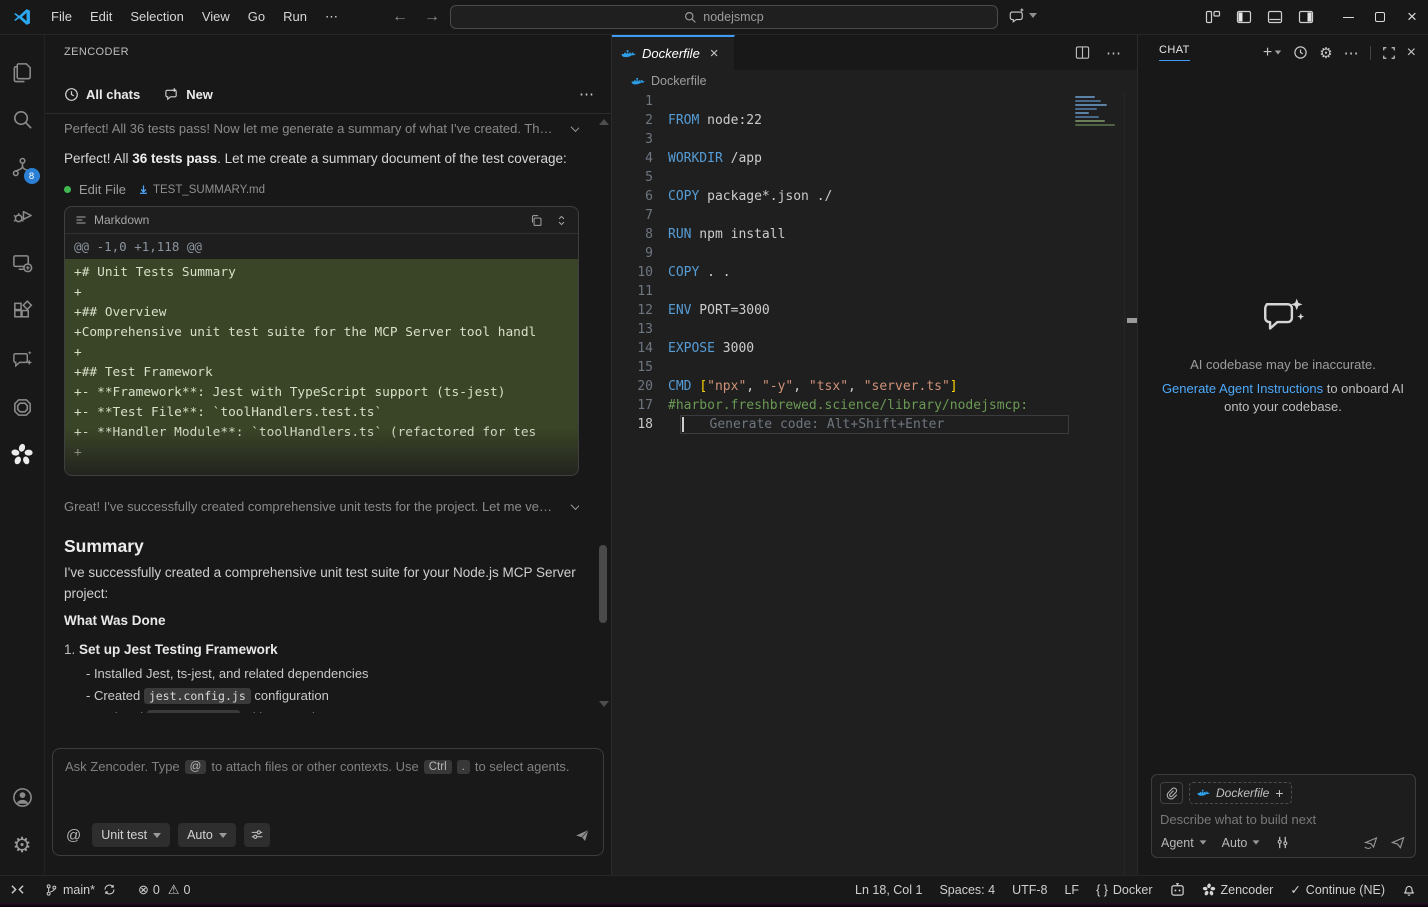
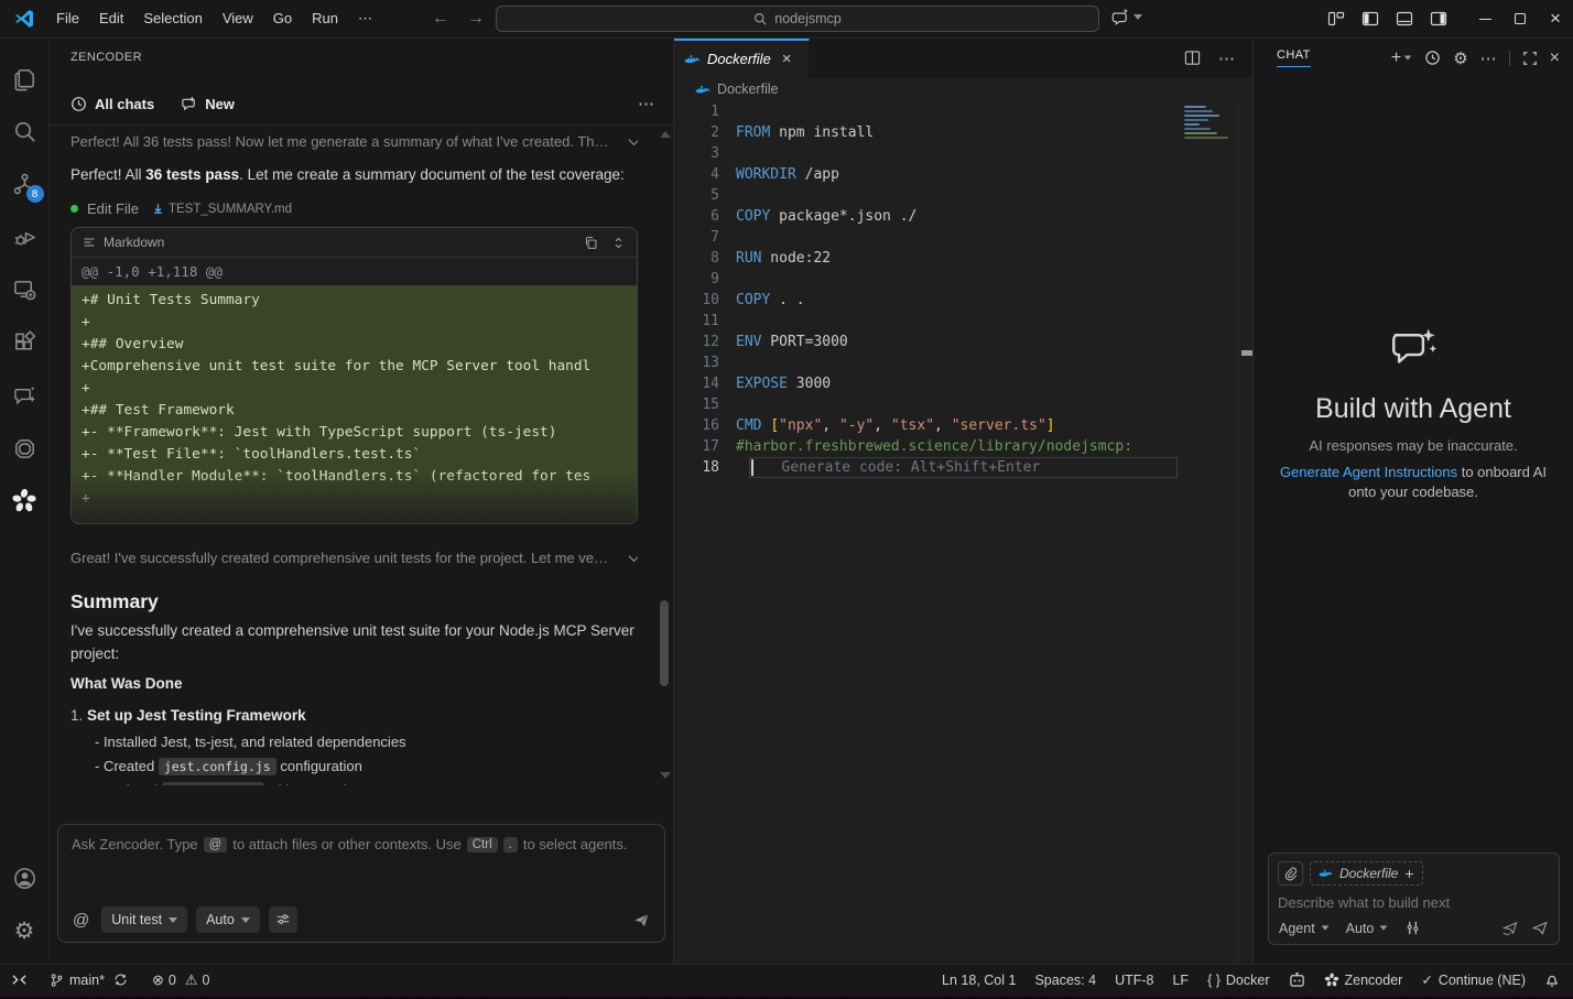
  File
  Edit
  Selection
  View
  Go
  Run
  ⋯
  ←
  →
  nodejsmcp
  ×
  8
  ⚙
  ZENCODER
  All chats
  New
  ⋯
  Perfect! All 36 tests pass! Now let me generate a summary of what I've created. Th…
  Perfect! All 36 tests pass. Let me create a summary document of the test coverage:
  Edit File
  TEST_SUMMARY.md
  Markdown
  @@ -1,0 +1,118 @@
  +# Unit Tests Summary
  +
  +## Overview
  +Comprehensive unit test suite for the MCP Server tool handl
  +
  +## Test Framework
  +- **Framework**: Jest with TypeScript support (ts-jest)
  +- **Test File**: `toolHandlers.test.ts`
  Great! I've successfully created comprehensive unit tests for the project. Let me ve…
  Summary
  I've successfully created a comprehensive unit test suite for your Node.js MCP Server project:
  What Was Done
  1. Set up Jest Testing Framework
  - Installed Jest, ts-jest, and related dependencies
  - Created jest.config.js configuration
  Ask Zencoder. Type
  @
  to attach files or other contexts. Use
  Ctrl
  .
  to select agents.
  @
  Unit test
  Auto
  Dockerfile
  ×
  ⋯
  Dockerfile
  1
  2
- FROM node:22
+ FROM npm install
  3
  4
  WORKDIR /app
  5
  6
  COPY package*.json ./
  7
  8
- RUN npm install
+ RUN node:22
  9
  10
  COPY . .
  11
  12
  ENV PORT=3000
  13
  14
  EXPOSE 3000
  15
- 20
+ 16
  CMD ["npx", "-y", "tsx", "server.ts"]
  17
  #harbor.freshbrewed.science/library/nodejsmcp:
  18
  Generate code: Alt+Shift+Enter
  CHAT
  +
  ⚙
  ⋯
  ×
+ Build with Agent
- AI codebase may be inaccurate.
+ AI responses may be inaccurate.
  Generate Agent Instructions to onboard AI onto your codebase.
  Dockerfile
  +
  Describe what to build next
  Agent
  Auto
  main*
  ⊗
  0
  ⚠
  0
  Ln 18, Col 1
  Spaces: 4
  UTF-8
  LF
  { }
  Docker
  Zencoder
  ✓
  Continue (NE)
